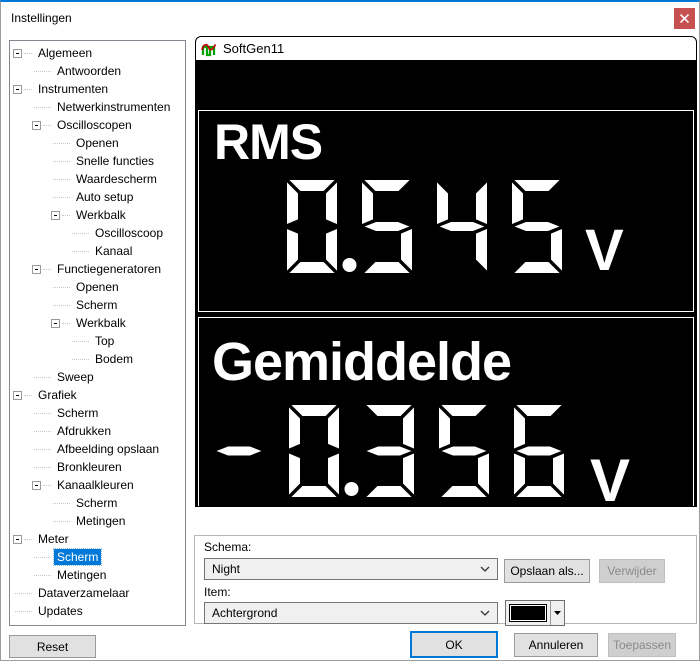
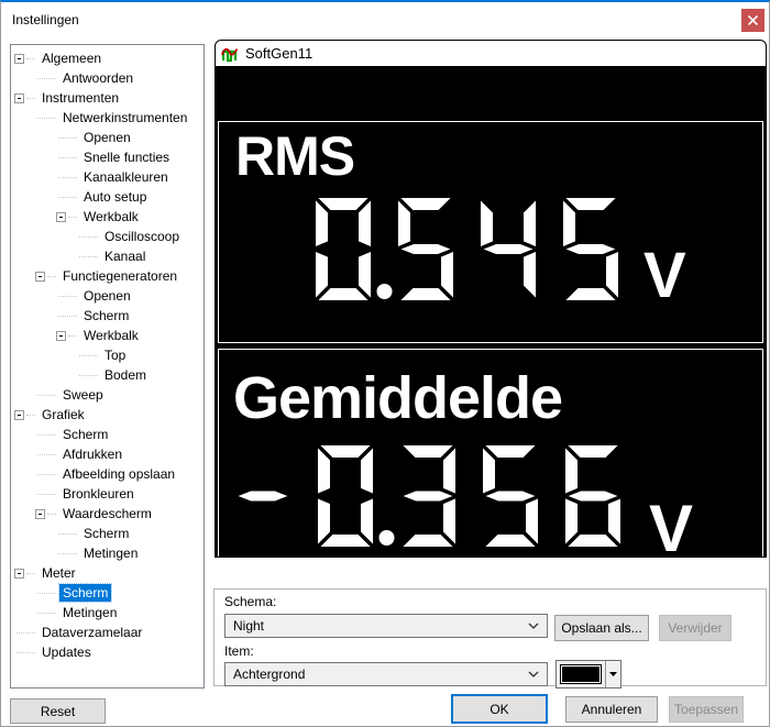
  Instellingen
  Algemeen
  Antwoorden
  Instrumenten
  Netwerkinstrumenten
- Oscilloscopen
  Openen
  Snelle functies
- Waardescherm
+ Kanaalkleuren
  Auto setup
  Werkbalk
  Oscilloscoop
  Kanaal
  Functiegeneratoren
  Openen
  Scherm
  Werkbalk
  Top
  Bodem
  Sweep
  Grafiek
  Scherm
  Afdrukken
  Afbeelding opslaan
  Bronkleuren
- Kanaalkleuren
+ Waardescherm
  Scherm
  Metingen
  Meter
  Scherm
  Metingen
  Dataverzamelaar
  Updates
  Reset
  SoftGen11
  RMS
  V
  Gemiddelde
  V
  Schema:
  Night
  Opslaan als...
  Verwijder
  Item:
  Achtergrond
  OK
  Annuleren
  Toepassen
